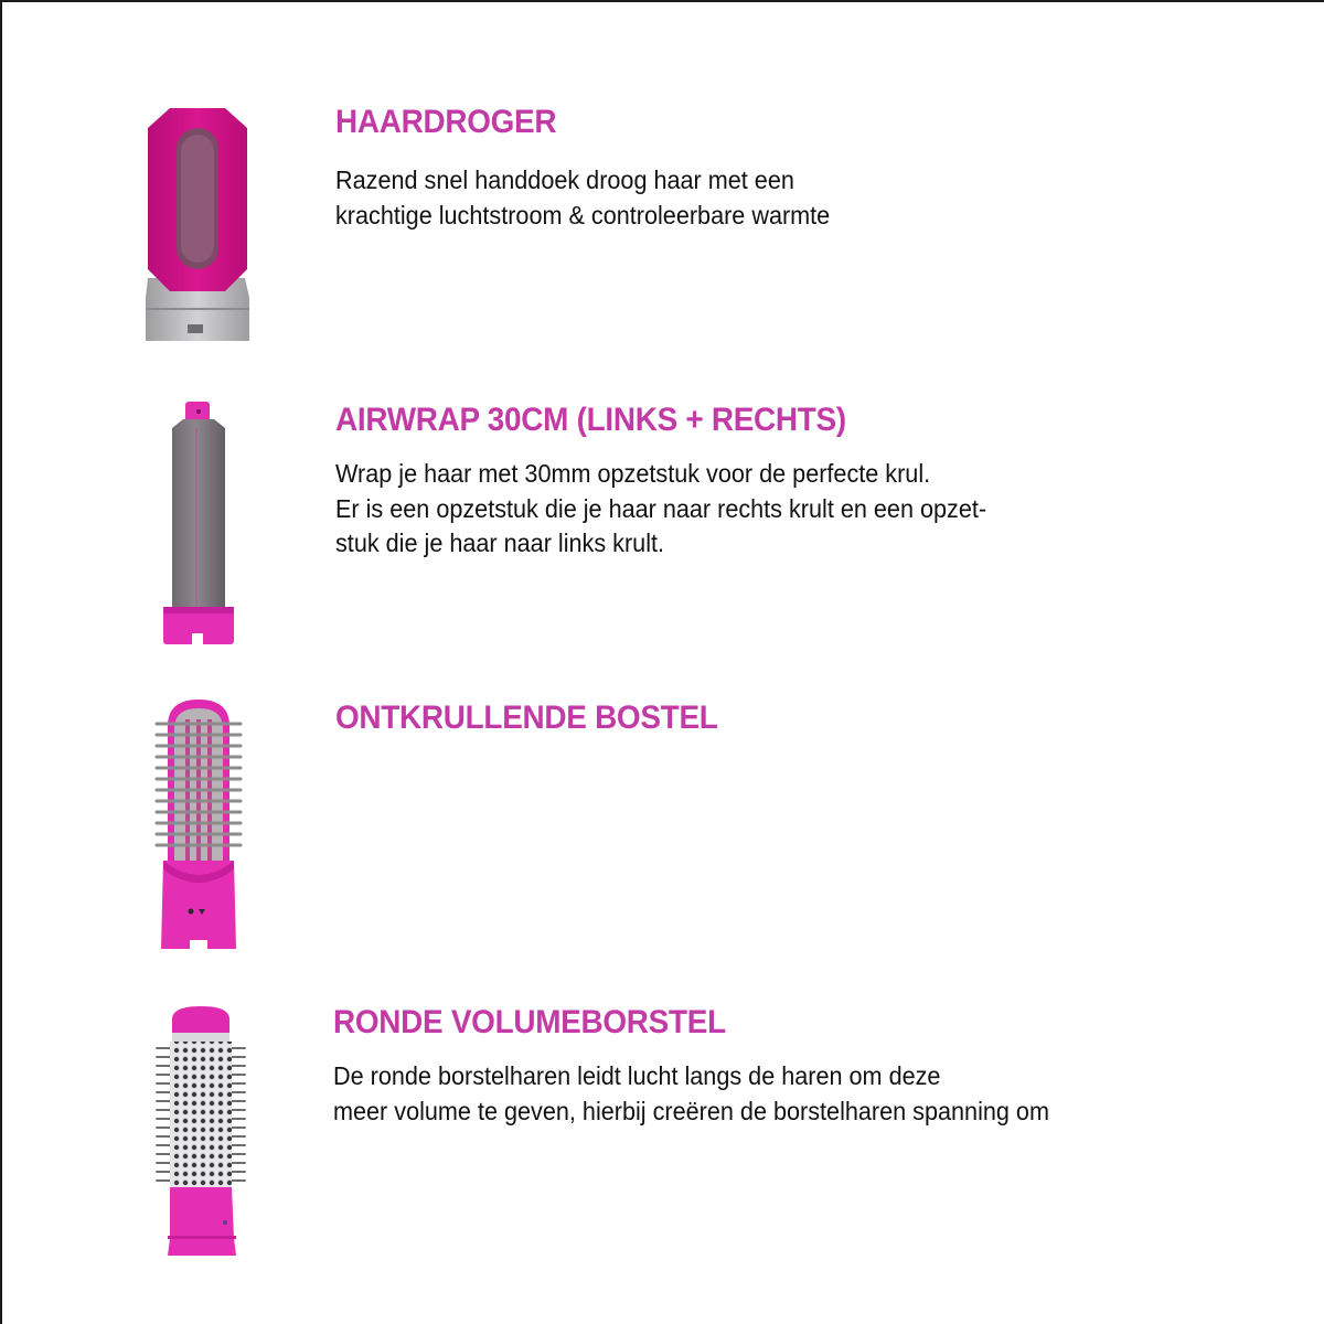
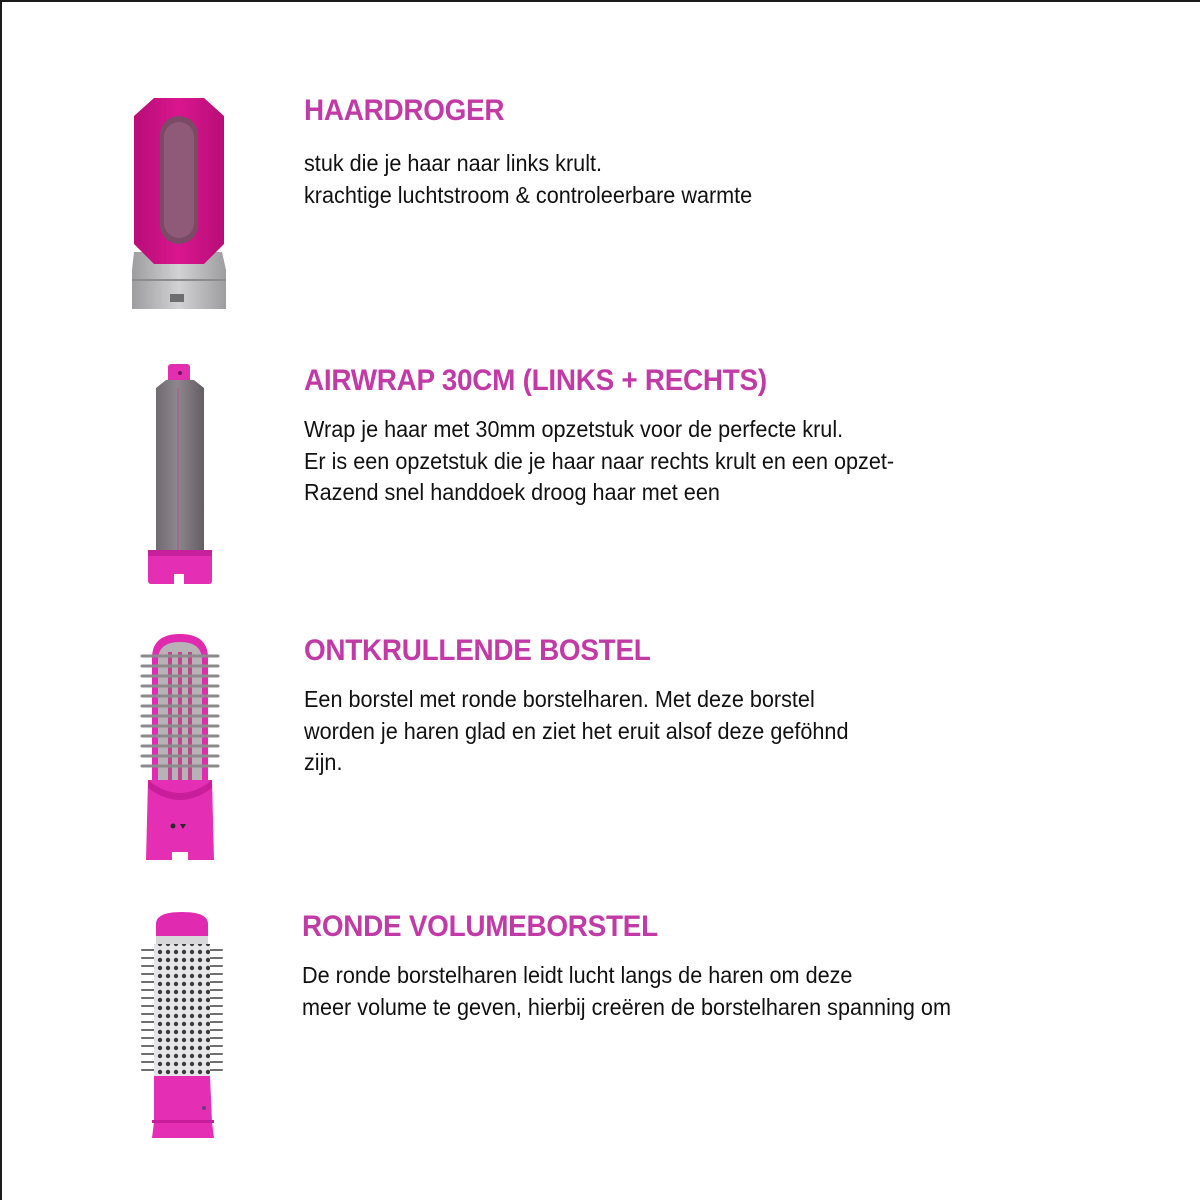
  HAARDROGER
- Razend snel handdoek droog haar met een
+ stuk die je haar naar links krult.
  krachtige luchtstroom & controleerbare warmte
  AIRWRAP 30CM (LINKS + RECHTS)
  Wrap je haar met 30mm opzetstuk voor de perfecte krul.
  Er is een opzetstuk die je haar naar rechts krult en een opzet-
- stuk die je haar naar links krult.
+ Razend snel handdoek droog haar met een
  ONTKRULLENDE BOSTEL
+ Een borstel met ronde borstelharen. Met deze borstel
+ worden je haren glad en ziet het eruit alsof deze geföhnd
+ zijn.
  RONDE VOLUMEBORSTEL
  De ronde borstelharen leidt lucht langs de haren om deze
  meer volume te geven, hierbij creëren de borstelharen spanning om
